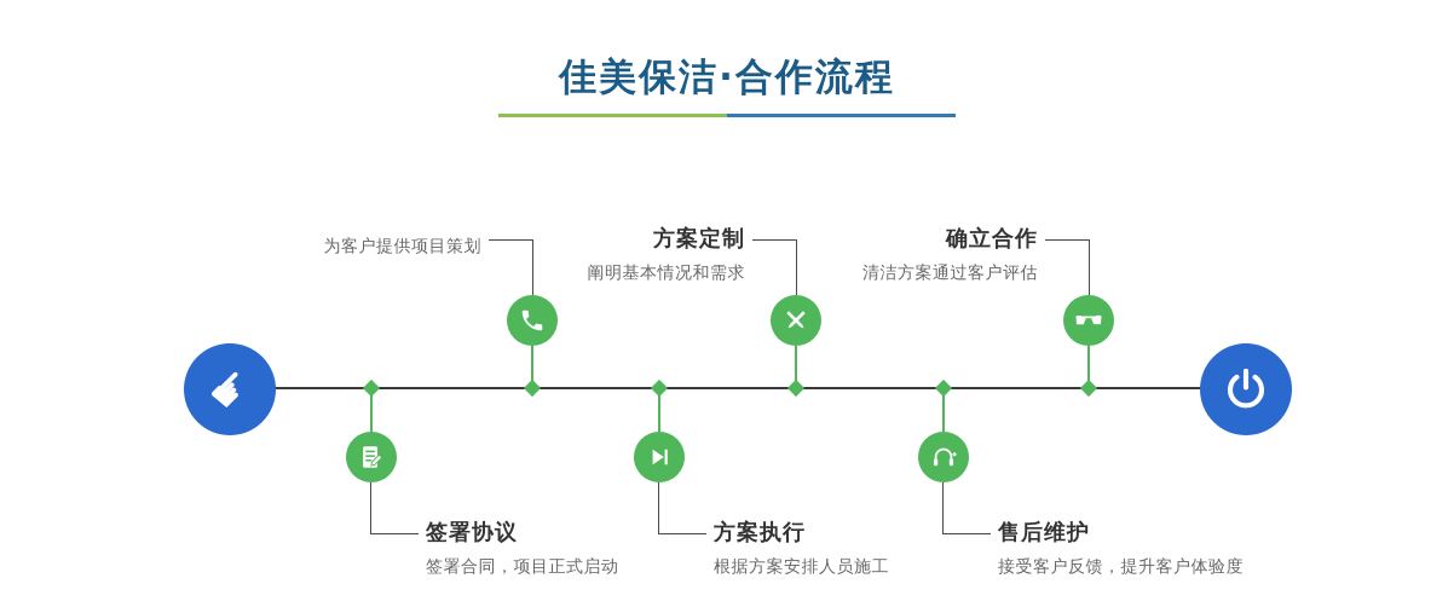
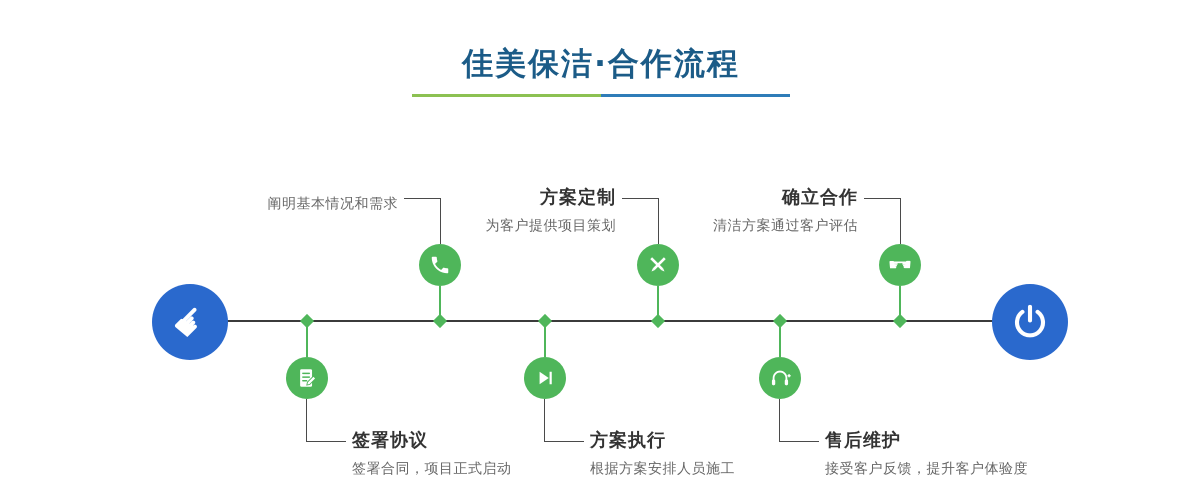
  佳美保洁·合作流程
  ☛☚
- 为客户提供项目策划
+ 阐明基本情况和需求
  方案定制
- 阐明基本情况和需求
+ 为客户提供项目策划
  确立合作
  清洁方案通过客户评估
  签署协议
  签署合同，项目正式启动
  方案执行
  根据方案安排人员施工
  售后维护
  接受客户反馈，提升客户体验度
